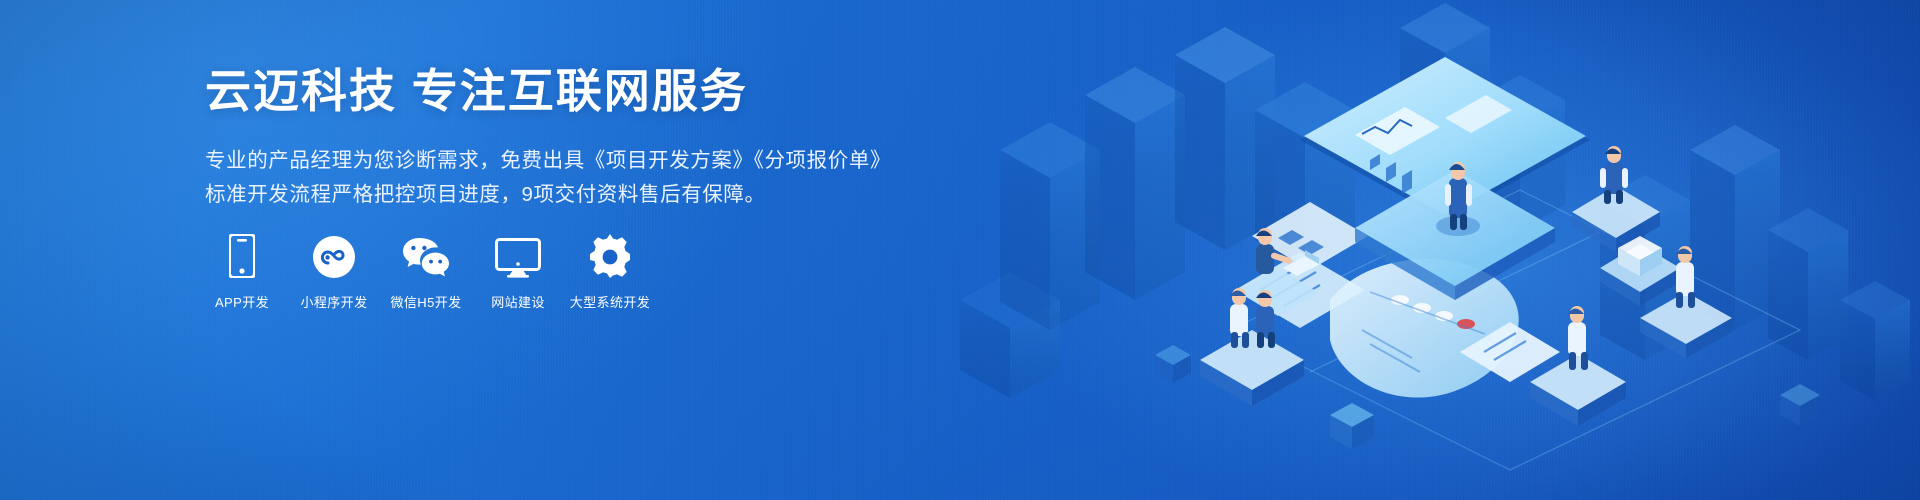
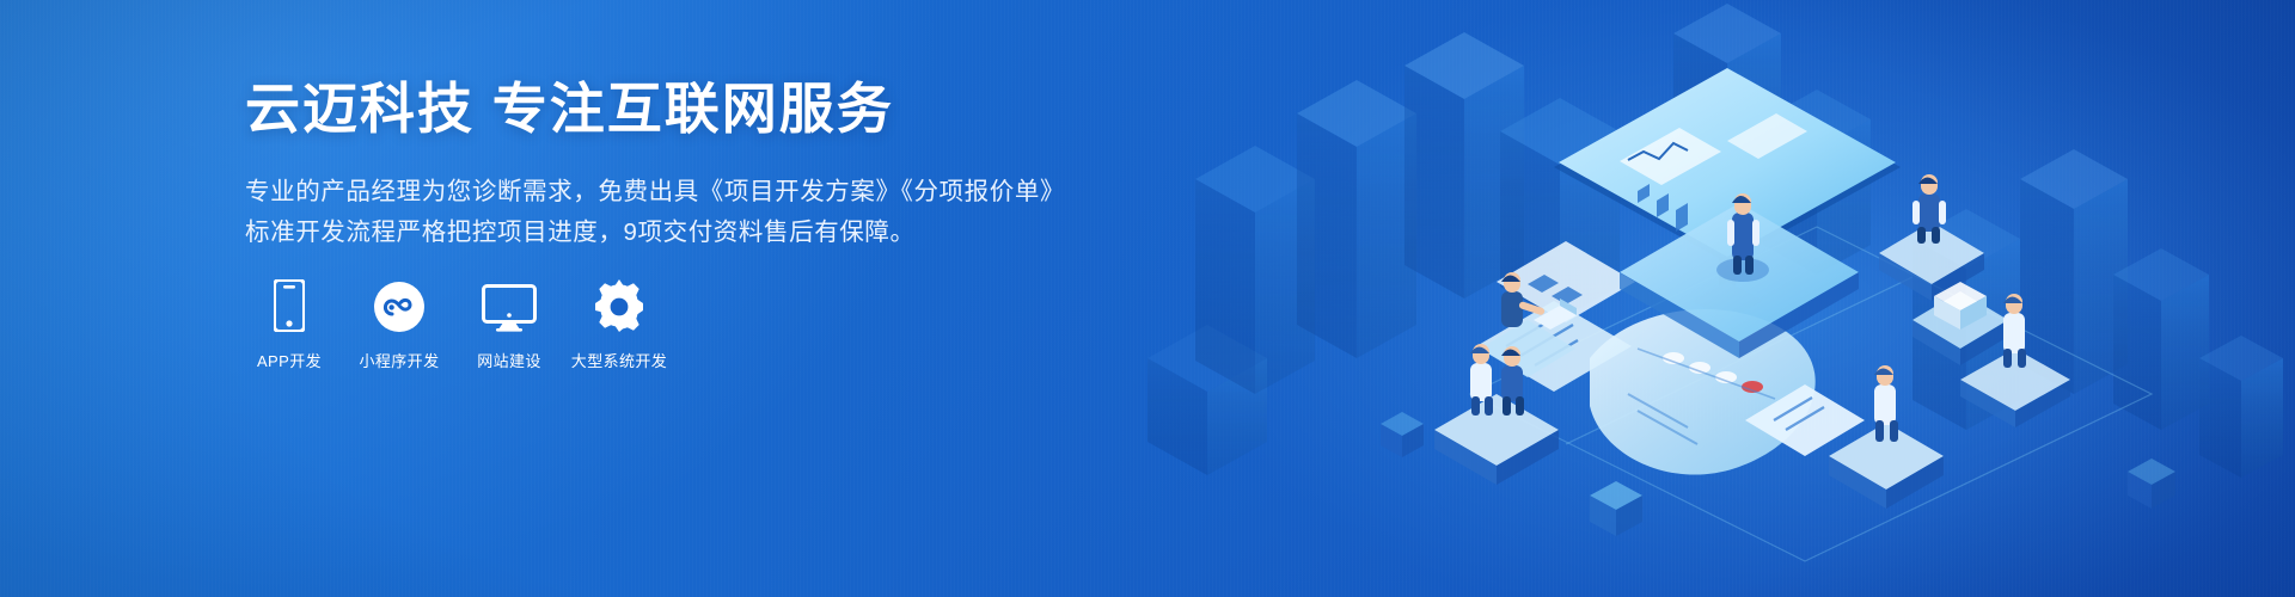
  云迈科技 专注互联网服务
  专业的产品经理为您诊断需求，免费出具《项目开发方案》《分项报价单》
  标准开发流程严格把控项目进度，9项交付资料售后有保障。
  APP开发
  小程序开发
- 微信H5开发
  网站建设
  大型系统开发
